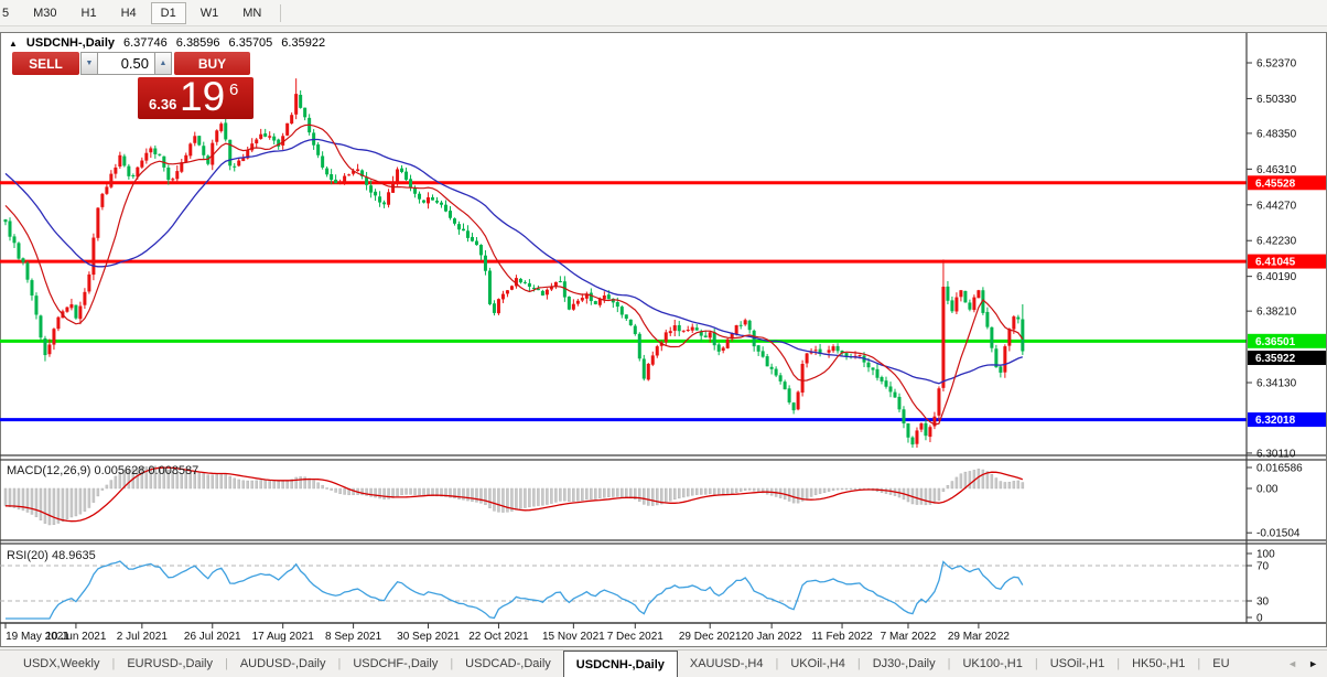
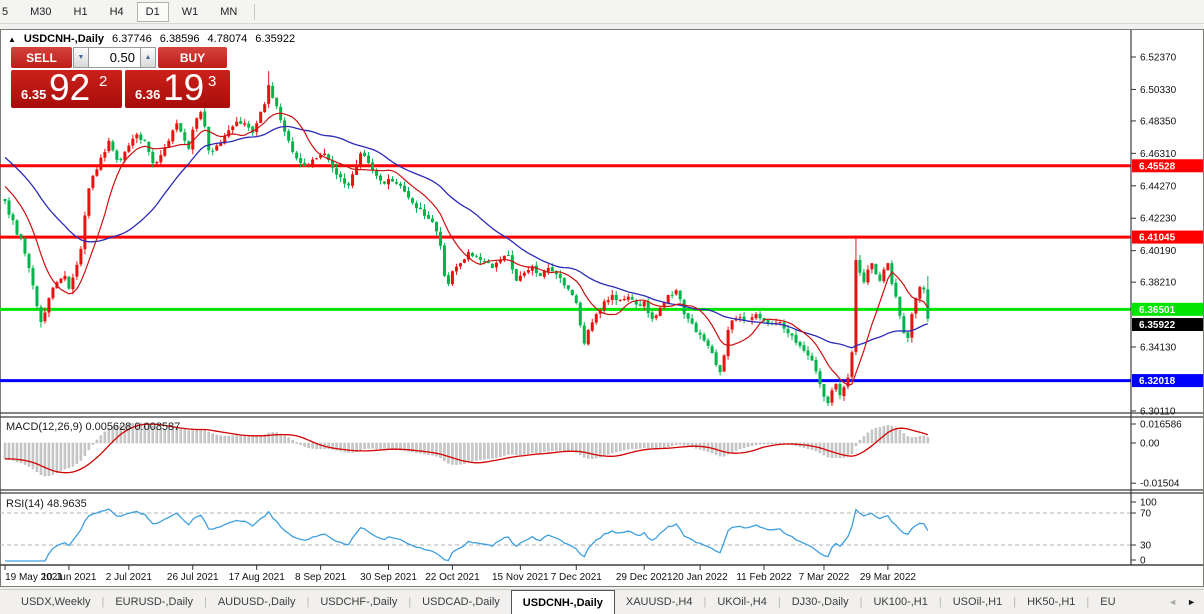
  5
  M30
  H1
  H4
  D1
  W1
  MN
  6.52370
  6.50330
  6.48350
  6.46310
  6.44270
  6.42230
  6.40190
  6.38210
  6.34130
  6.30110
  6.45528
  6.41045
  6.36501
  6.32018
  6.35922
  0.016586
  0.00
  -0.01504
  100
  70
  30
  0
  19 May 2021
  10 Jun 2021
  2 Jul 2021
  26 Jul 2021
  17 Aug 2021
  8 Sep 2021
  30 Sep 2021
  22 Oct 2021
  15 Nov 2021
  7 Dec 2021
  29 Dec 2021
  20 Jan 2022
  11 Feb 2022
  7 Mar 2022
  29 Mar 2022
  ▲
  USDCNH-,Daily
  6.37746
  6.38596
- 6.35705
+ 4.78074
  6.35922
  SELL
  0.50
  BUY
+ 6.35
+ 92
+ 2
  6.36
  19
- 6
+ 3
  MACD(12,26,9) 0.005628 0.008587
- RSI(20) 48.9635
+ RSI(14) 48.9635
  USDX,Weekly
  |
  EURUSD-,Daily
  |
  AUDUSD-,Daily
  |
  USDCHF-,Daily
  |
  USDCAD-,Daily
  USDCNH-,Daily
  XAUUSD-,H4
  |
  UKOil-,H4
  |
  DJ30-,Daily
  |
  UK100-,H1
  |
  USOil-,H1
  |
  HK50-,H1
  |
  EU
  ◄
  ►
